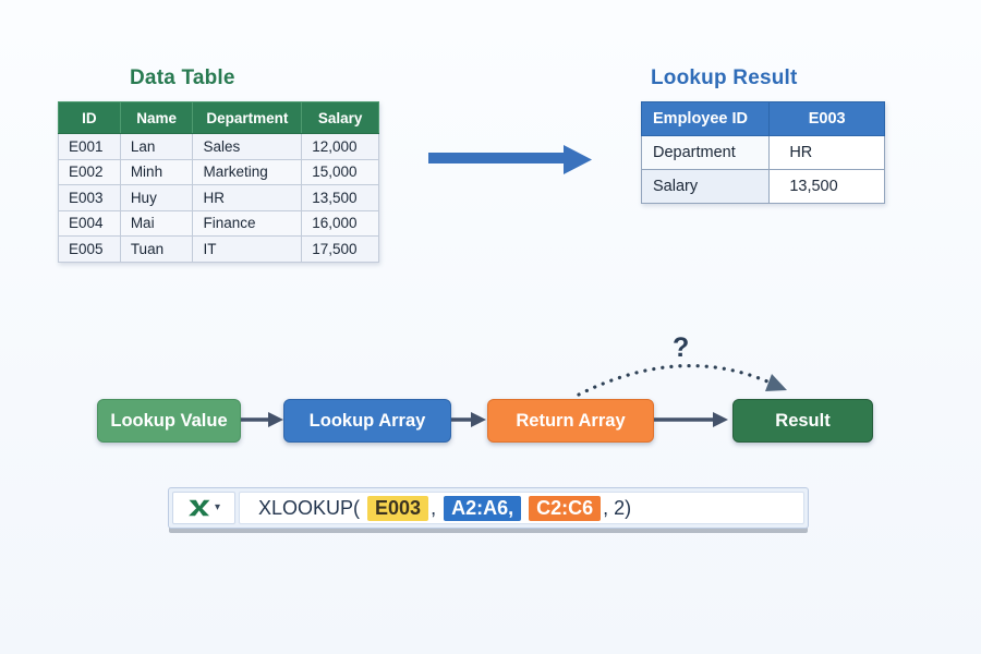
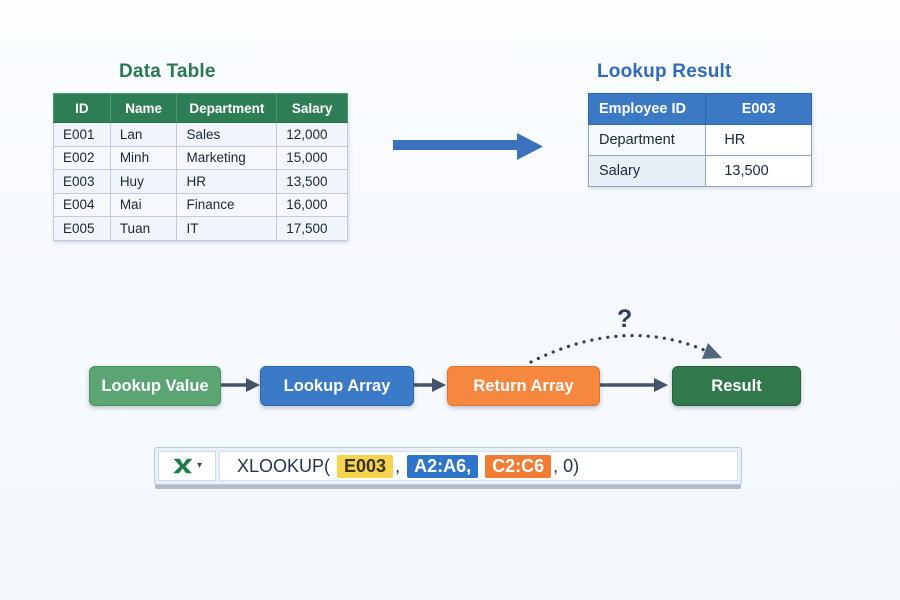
  Data Table
  Lookup Result
  ID	Name	Department	Salary
  E001	Lan	Sales	12,000
  E002	Minh	Marketing	15,000
  E003	Huy	HR	13,500
  E004	Mai	Finance	16,000
  E005	Tuan	IT	17,500
  Employee ID	E003
  Department	HR
  Salary	13,500
  ?
  Lookup Value
  Lookup Array
  Return Array
  Result
  ▾
  XLOOKUP(
  E003
  ,
  A2:A6,
  C2:C6
- , 2)
+ , 0)
